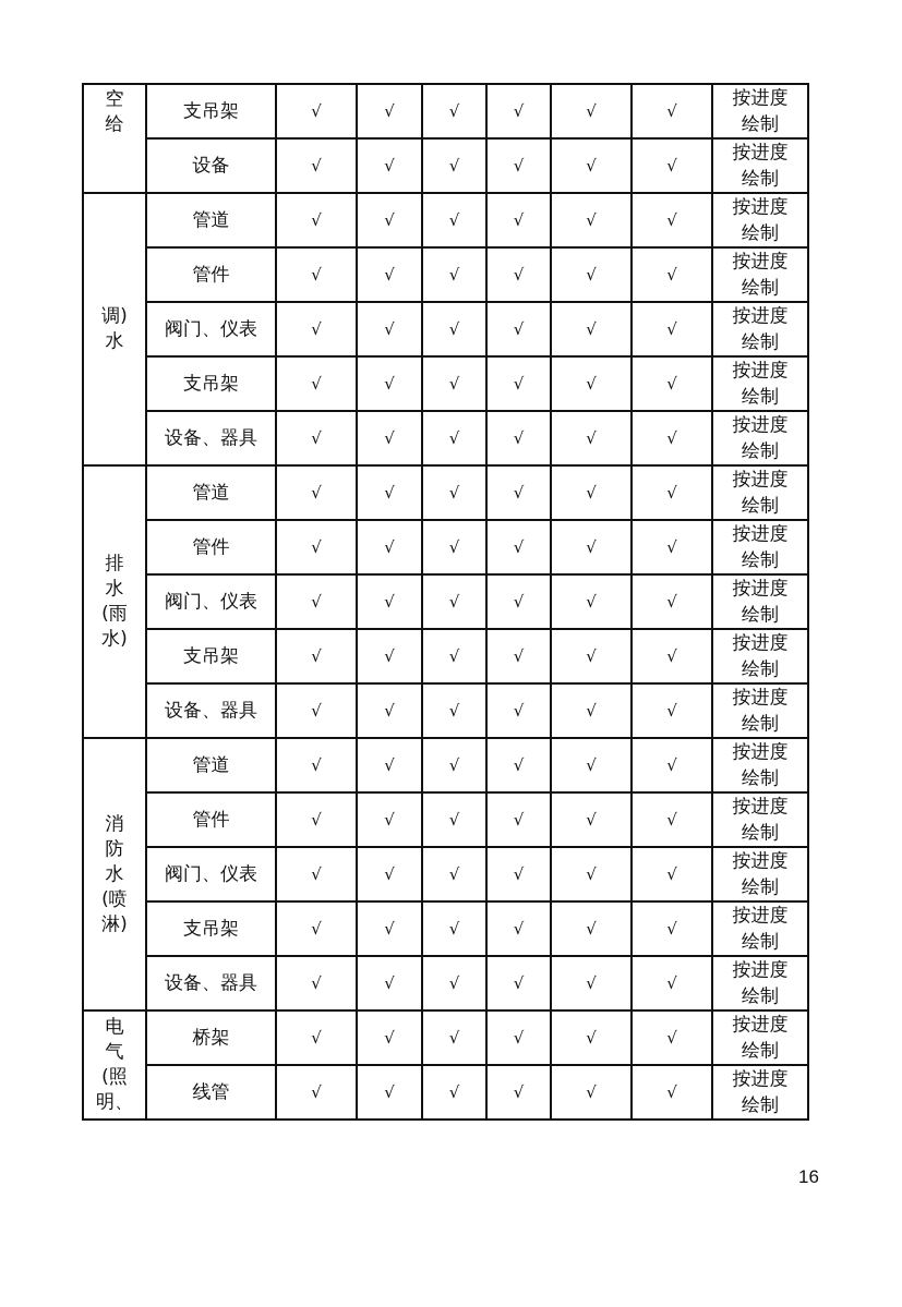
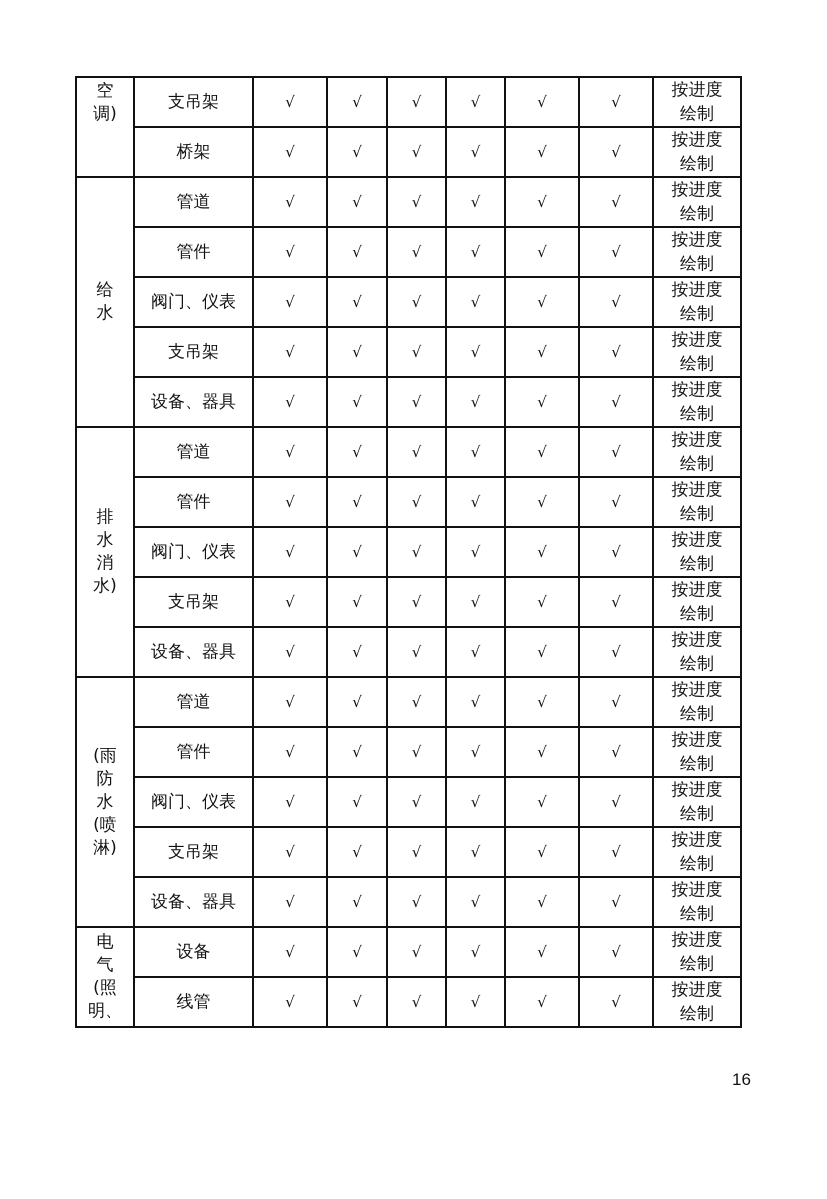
- 空给	支吊架	√	√	√	√	√	√	按进度绘制
+ 空调)	支吊架	√	√	√	√	√	√	按进度绘制
- 设备	√	√	√	√	√	√	按进度绘制
+ 桥架	√	√	√	√	√	√	按进度绘制
- 调)水	管道	√	√	√	√	√	√	按进度绘制
+ 给水	管道	√	√	√	√	√	√	按进度绘制
  管件	√	√	√	√	√	√	按进度绘制
  阀门、仪表	√	√	√	√	√	√	按进度绘制
  支吊架	√	√	√	√	√	√	按进度绘制
  设备、器具	√	√	√	√	√	√	按进度绘制
- 排水(雨水)	管道	√	√	√	√	√	√	按进度绘制
+ 排水消水)	管道	√	√	√	√	√	√	按进度绘制
  管件	√	√	√	√	√	√	按进度绘制
  阀门、仪表	√	√	√	√	√	√	按进度绘制
  支吊架	√	√	√	√	√	√	按进度绘制
  设备、器具	√	√	√	√	√	√	按进度绘制
- 消防水(喷淋)	管道	√	√	√	√	√	√	按进度绘制
+ (雨防水(喷淋)	管道	√	√	√	√	√	√	按进度绘制
  管件	√	√	√	√	√	√	按进度绘制
  阀门、仪表	√	√	√	√	√	√	按进度绘制
  支吊架	√	√	√	√	√	√	按进度绘制
  设备、器具	√	√	√	√	√	√	按进度绘制
- 电气(照明、	桥架	√	√	√	√	√	√	按进度绘制
+ 电气(照明、	设备	√	√	√	√	√	√	按进度绘制
  线管	√	√	√	√	√	√	按进度绘制
  16
